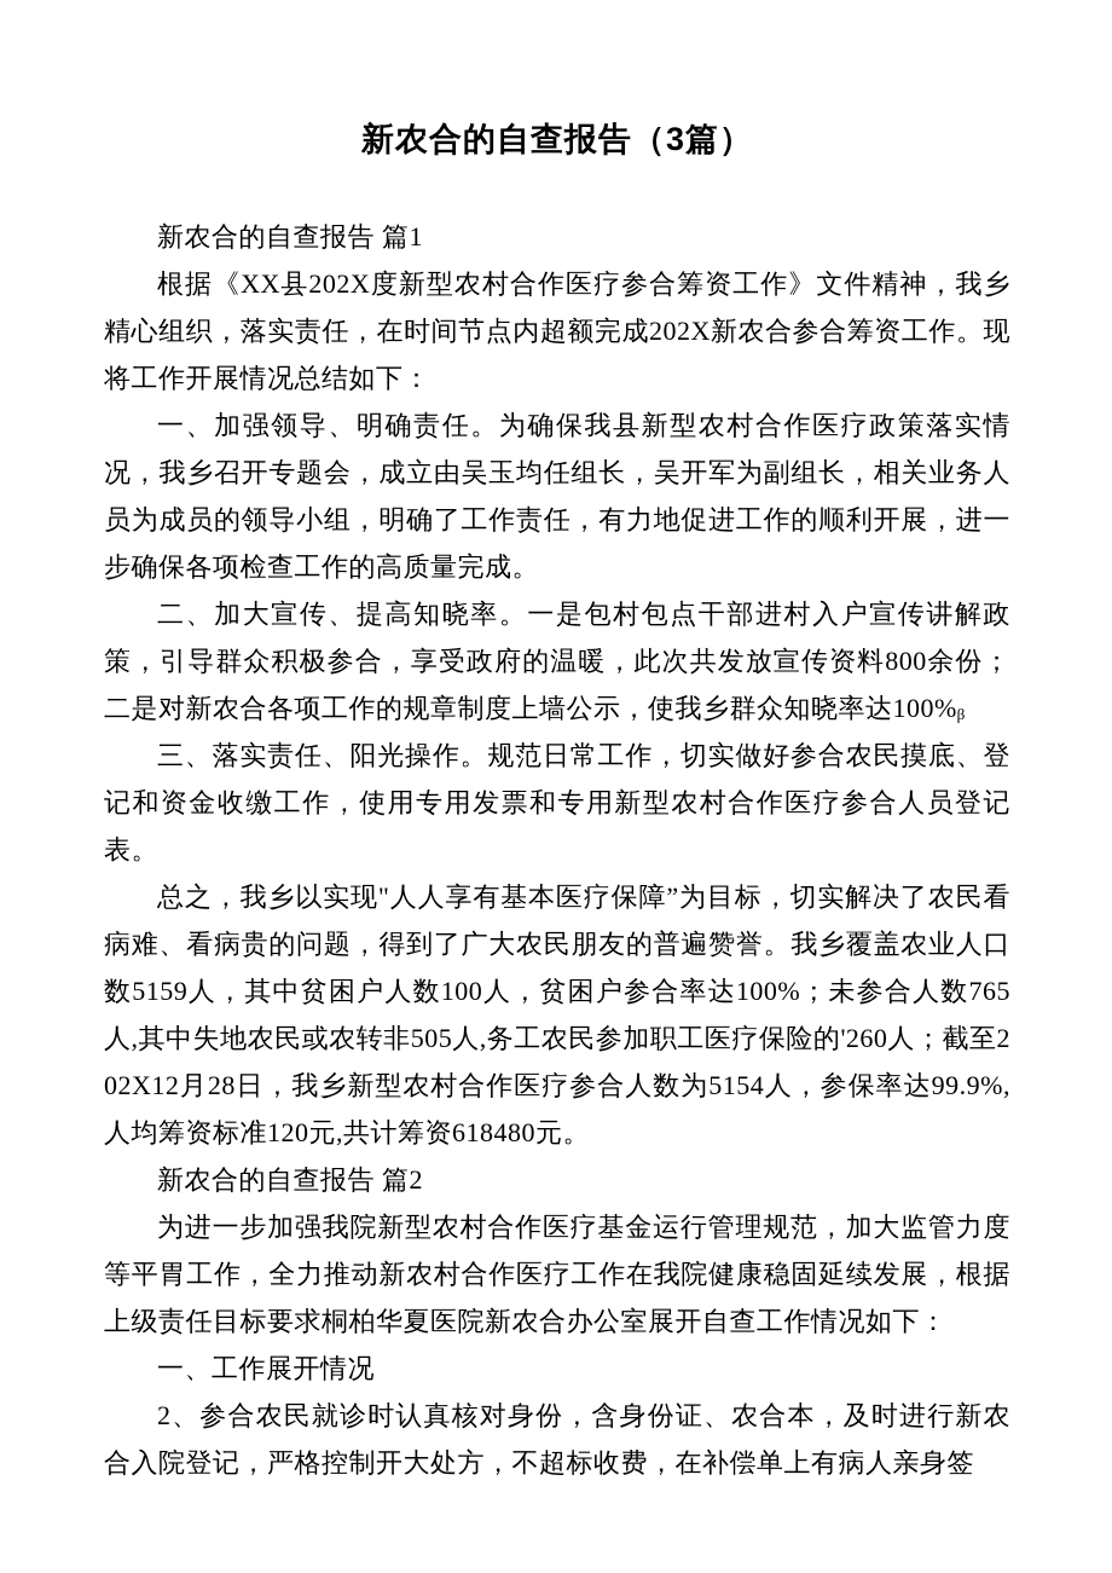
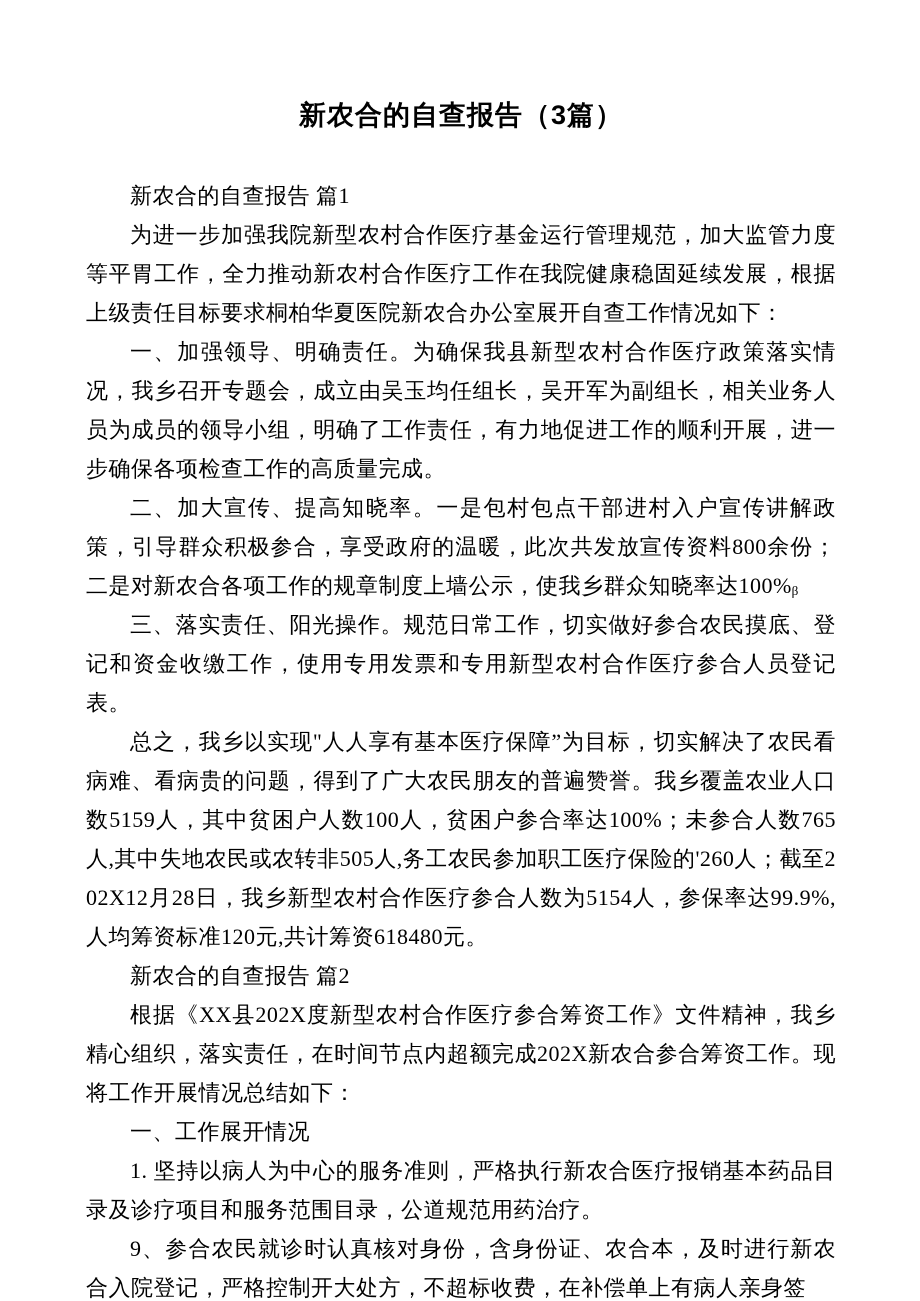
  新农合的自查报告（3篇）
  新农合的自查报告 篇1
- 根据《XX县202X度新型农村合作医疗参合筹资工作》文件精神，我乡精心组织，落实责任，在时间节点内超额完成202X新农合参合筹资工作。现将工作开展情况总结如下：
+ 为进一步加强我院新型农村合作医疗基金运行管理规范，加大监管力度等平胃工作，全力推动新农村合作医疗工作在我院健康稳固延续发展，根据上级责任目标要求桐柏华夏医院新农合办公室展开自查工作情况如下：
  一、加强领导、明确责任。为确保我县新型农村合作医疗政策落实情况，我乡召开专题会，成立由吴玉均任组长，吴开军为副组长，相关业务人员为成员的领导小组，明确了工作责任，有力地促进工作的顺利开展，进一步确保各项检查工作的高质量完成。
  二、加大宣传、提高知晓率。一是包村包点干部进村入户宣传讲解政策，引导群众积极参合，享受政府的温暖，此次共发放宣传资料800余份；二是对新农合各项工作的规章制度上墙公示，使我乡群众知晓率达100%ᵦ
  三、落实责任、阳光操作。规范日常工作，切实做好参合农民摸底、登记和资金收缴工作，使用专用发票和专用新型农村合作医疗参合人员登记表。
  总之，我乡以实现"人人享有基本医疗保障”为目标，切实解决了农民看病难、看病贵的问题，得到了广大农民朋友的普遍赞誉。我乡覆盖农业人口数5159人，其中贫困户人数100人，贫困户参合率达100%；未参合人数765人,其中失地农民或农转非505人,务工农民参加职工医疗保险的'260人；截至202X12月28日，我乡新型农村合作医疗参合人数为5154人，参保率达99.9%,人均筹资标准120元,共计筹资618480元。
  新农合的自查报告 篇2
- 为进一步加强我院新型农村合作医疗基金运行管理规范，加大监管力度等平胃工作，全力推动新农村合作医疗工作在我院健康稳固延续发展，根据上级责任目标要求桐柏华夏医院新农合办公室展开自查工作情况如下：
+ 根据《XX县202X度新型农村合作医疗参合筹资工作》文件精神，我乡精心组织，落实责任，在时间节点内超额完成202X新农合参合筹资工作。现将工作开展情况总结如下：
  一、工作展开情况
+ 1. 坚持以病人为中心的服务准则，严格执行新农合医疗报销基本药品目录及诊疗项目和服务范围目录，公道规范用药治疗。
- 2、参合农民就诊时认真核对身份，含身份证、农合本，及时进行新农合入院登记，严格控制开大处方，不超标收费，在补偿单上有病人亲身签
+ 9、参合农民就诊时认真核对身份，含身份证、农合本，及时进行新农合入院登记，严格控制开大处方，不超标收费，在补偿单上有病人亲身签
